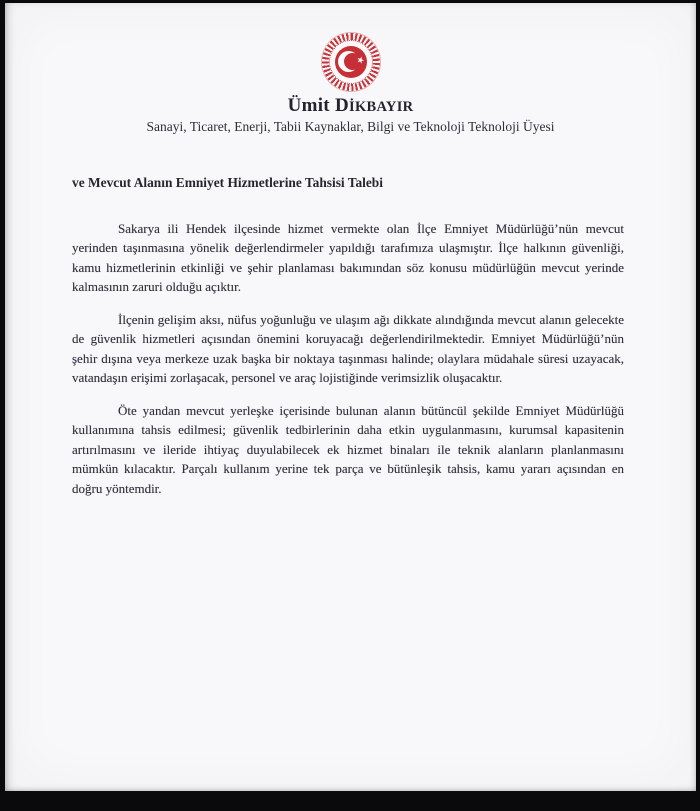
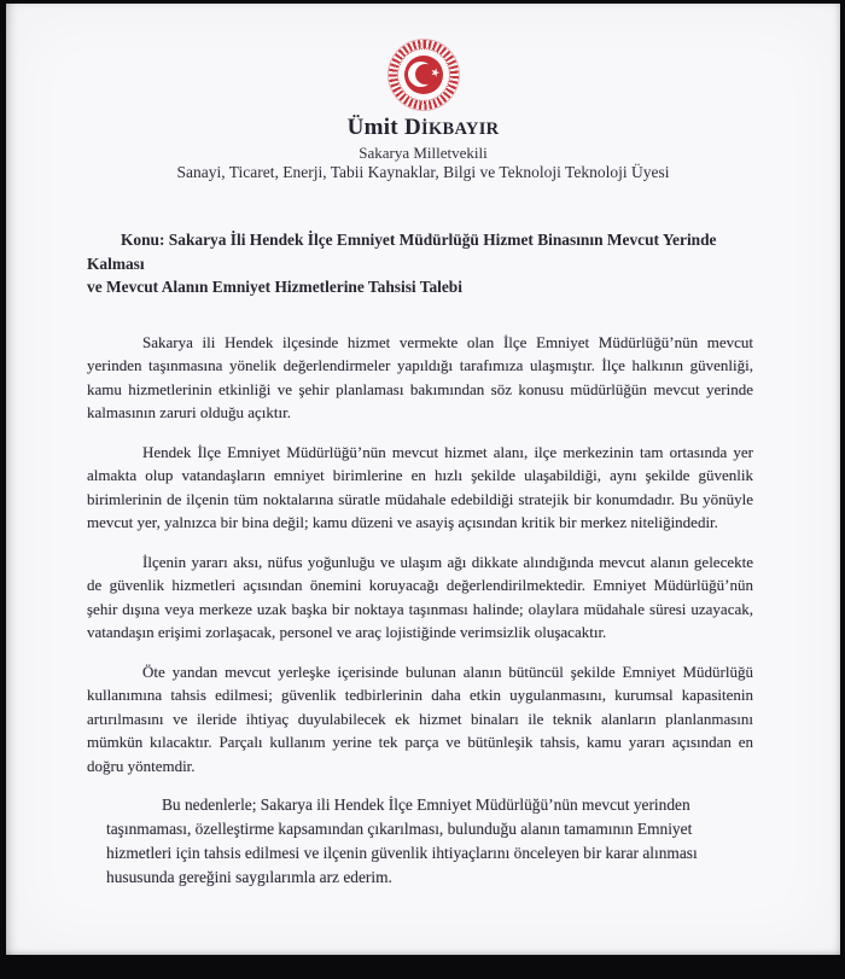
  Ümit DİKBAYIR
+ Sakarya Milletvekili
  Sanayi, Ticaret, Enerji, Tabii Kaynaklar, Bilgi ve Teknoloji Teknoloji Üyesi
+ Konu: Sakarya İli Hendek İlçe Emniyet Müdürlüğü Hizmet Binasının Mevcut Yerinde Kalması
  ve Mevcut Alanın Emniyet Hizmetlerine Tahsisi Talebi
  Sakarya ili Hendek ilçesinde hizmet vermekte olan İlçe Emniyet Müdürlüğü’nün mevcut yerinden taşınmasına yönelik değerlendirmeler yapıldığı tarafımıza ulaşmıştır. İlçe halkının güvenliği, kamu hizmetlerinin etkinliği ve şehir planlaması bakımından söz konusu müdürlüğün mevcut yerinde kalmasının zaruri olduğu açıktır.
+ Hendek İlçe Emniyet Müdürlüğü’nün mevcut hizmet alanı, ilçe merkezinin tam ortasında yer almakta olup vatandaşların emniyet birimlerine en hızlı şekilde ulaşabildiği, aynı şekilde güvenlik birimlerinin de ilçenin tüm noktalarına süratle müdahale edebildiği stratejik bir konumdadır. Bu yönüyle mevcut yer, yalnızca bir bina değil; kamu düzeni ve asayiş açısından kritik bir merkez niteliğindedir.
- İlçenin gelişim aksı, nüfus yoğunluğu ve ulaşım ağı dikkate alındığında mevcut alanın gelecekte de güvenlik hizmetleri açısından önemini koruyacağı değerlendirilmektedir. Emniyet Müdürlüğü’nün şehir dışına veya merkeze uzak başka bir noktaya taşınması halinde; olaylara müdahale süresi uzayacak, vatandaşın erişimi zorlaşacak, personel ve araç lojistiğinde verimsizlik oluşacaktır.
+ İlçenin yararı aksı, nüfus yoğunluğu ve ulaşım ağı dikkate alındığında mevcut alanın gelecekte de güvenlik hizmetleri açısından önemini koruyacağı değerlendirilmektedir. Emniyet Müdürlüğü’nün şehir dışına veya merkeze uzak başka bir noktaya taşınması halinde; olaylara müdahale süresi uzayacak, vatandaşın erişimi zorlaşacak, personel ve araç lojistiğinde verimsizlik oluşacaktır.
  Öte yandan mevcut yerleşke içerisinde bulunan alanın bütüncül şekilde Emniyet Müdürlüğü kullanımına tahsis edilmesi; güvenlik tedbirlerinin daha etkin uygulanmasını, kurumsal kapasitenin artırılmasını ve ileride ihtiyaç duyulabilecek ek hizmet binaları ile teknik alanların planlanmasını mümkün kılacaktır. Parçalı kullanım yerine tek parça ve bütünleşik tahsis, kamu yararı açısından en doğru yöntemdir.
+ Bu nedenlerle; Sakarya ili Hendek İlçe Emniyet Müdürlüğü’nün mevcut yerinden taşınmaması, özelleştirme kapsamından çıkarılması, bulunduğu alanın tamamının Emniyet hizmetleri için tahsis edilmesi ve ilçenin güvenlik ihtiyaçlarını önceleyen bir karar alınması hususunda gereğini saygılarımla arz ederim.
